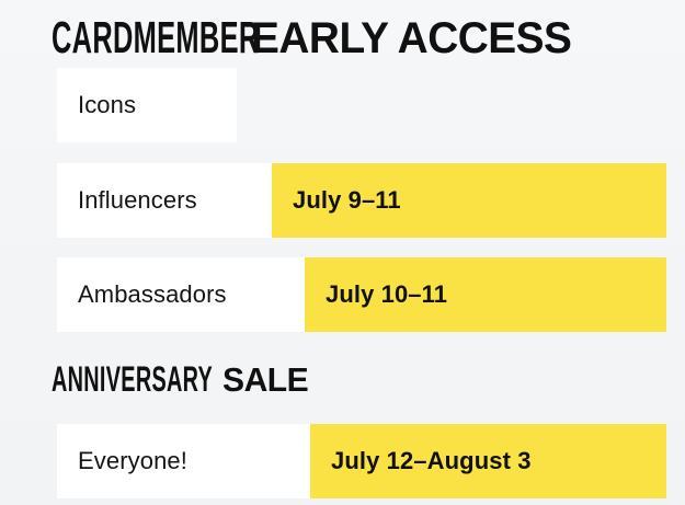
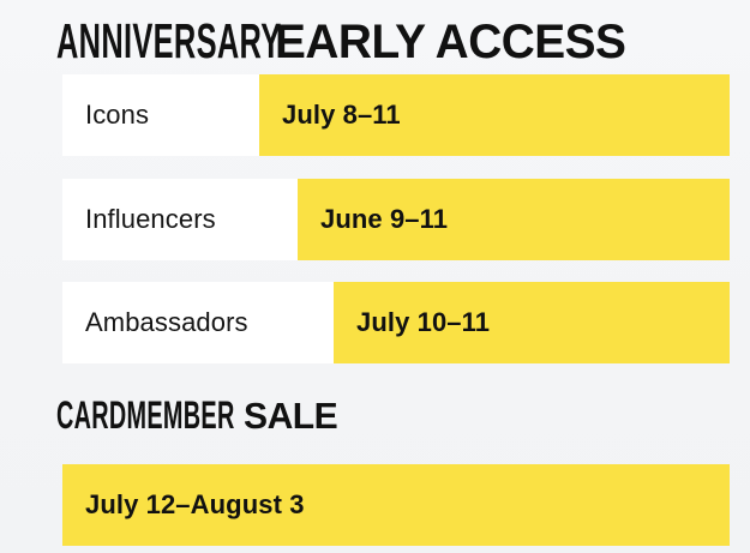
- CARDMEMBER
+ ANNIVERSARY
  EARLY ACCESS
  Icons
+ July 8–11
  Influencers
- July 9–11
+ June 9–11
  Ambassadors
  July 10–11
- ANNIVERSARY
+ CARDMEMBER
  SALE
- Everyone!
  July 12–August 3
